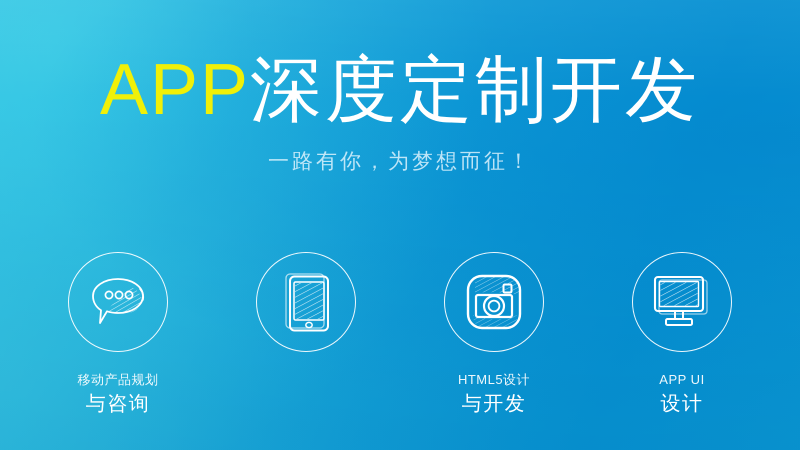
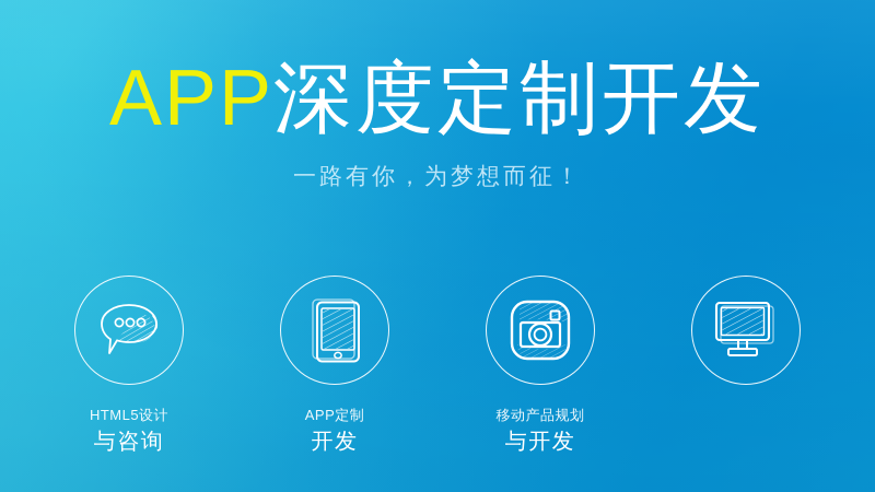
  APP深度定制开发
  一路有你，为梦想而征！
- 移动产品规划
+ HTML5设计
  与咨询
+ APP定制
+ 开发
- HTML5设计
+ 移动产品规划
  与开发
- APP UI
- 设计
